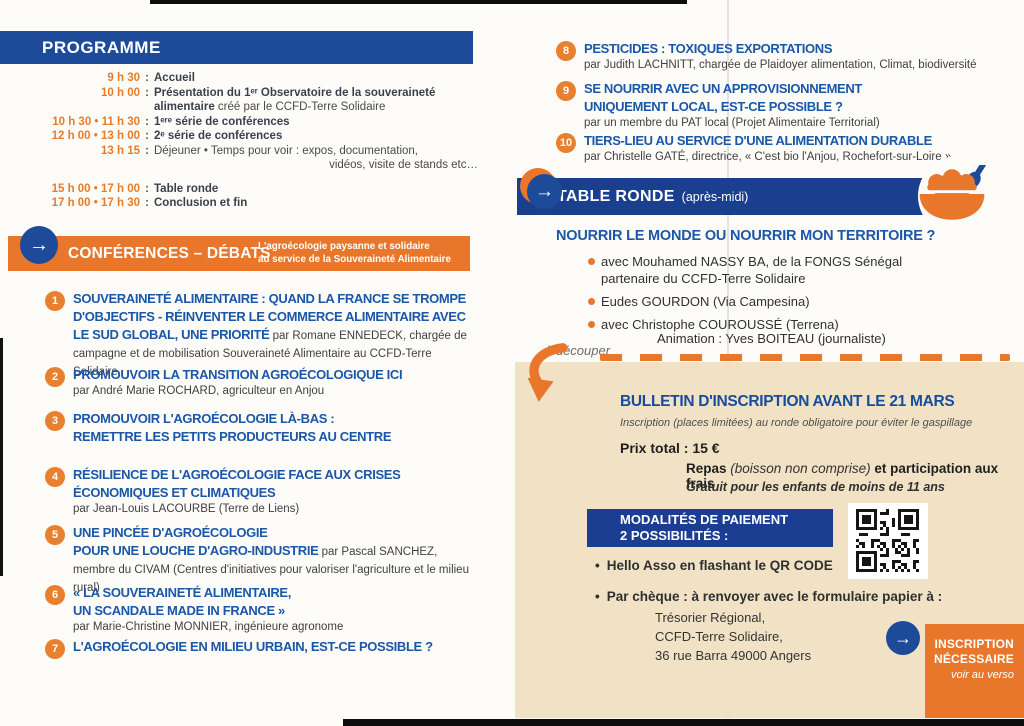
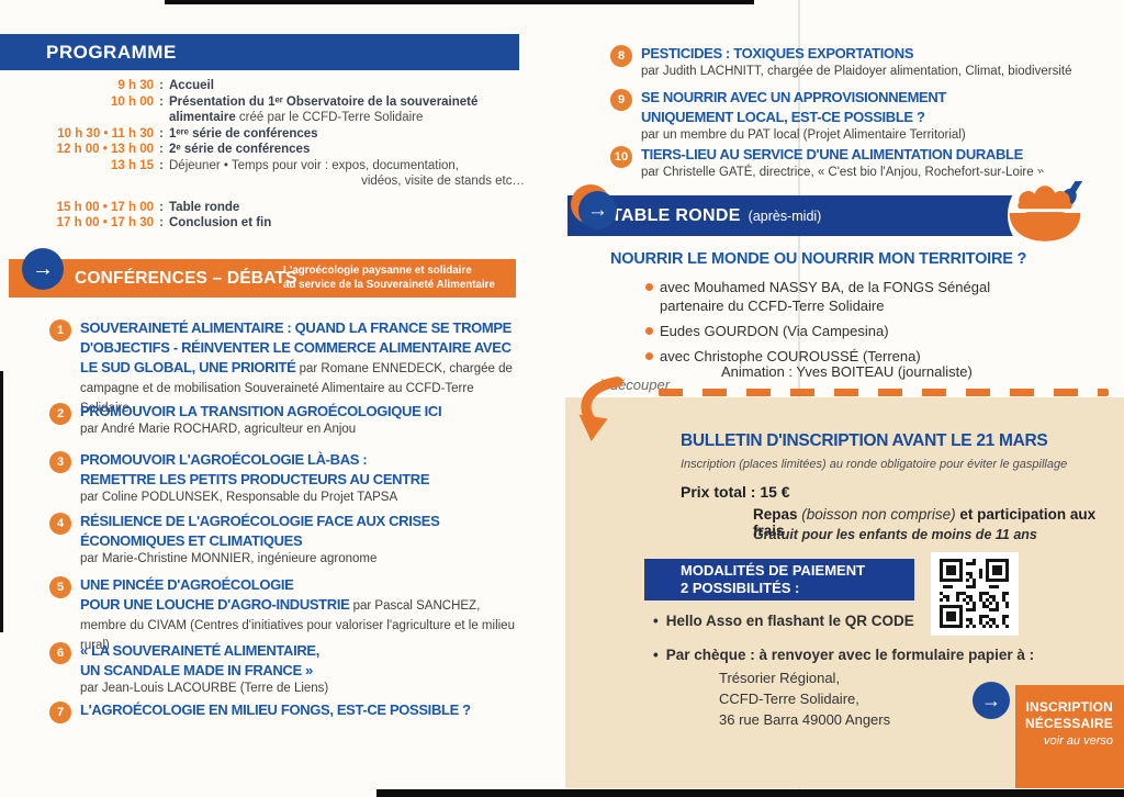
  PROGRAMME
  9 h 30
  :
  Accueil
  10 h 00
  :
  Présentation du 1ᵉʳ Observatoire de la souveraineté alimentaire créé par le CCFD-Terre Solidaire
  10 h 30 • 11 h 30
  :
  1ᵉʳᵉ série de conférences
  12 h 00 • 13 h 00
  :
  2ᵉ série de conférences
  13 h 15
  :
  Déjeuner • Temps pour voir : expos, documentation,
  vidéos, visite de stands etc…
  15 h 00 • 17 h 00
  :
  Table ronde
  17 h 00 • 17 h 30
  :
  Conclusion et fin
  →
  CONFÉRENCES – DÉBATS
  L'agroécologie paysanne et solidaire
  au service de la Souveraineté Alimentaire
  1
  SOUVERAINETÉ ALIMENTAIRE : QUAND LA FRANCE SE TROMPE
  D'OBJECTIFS - RÉINVENTER LE COMMERCE ALIMENTAIRE AVEC
  LE SUD GLOBAL, UNE PRIORITÉ par Romane ENNEDECK, chargée de campagne et de mobilisation Souveraineté Alimentaire au CCFD-Terre Solidaire
  2
  PROMOUVOIR LA TRANSITION AGROÉCOLOGIQUE ICI
  par André Marie ROCHARD, agriculteur en Anjou
  3
  PROMOUVOIR L'AGROÉCOLOGIE LÀ-BAS :
  REMETTRE LES PETITS PRODUCTEURS AU CENTRE
+ par Coline PODLUNSEK, Responsable du Projet TAPSA
  4
  RÉSILIENCE DE L'AGROÉCOLOGIE FACE AUX CRISES
  ÉCONOMIQUES ET CLIMATIQUES
- par Jean-Louis LACOURBE (Terre de Liens)
+ par Marie-Christine MONNIER, ingénieure agronome
  5
  UNE PINCÉE D'AGROÉCOLOGIE
  POUR UNE LOUCHE D'AGRO-INDUSTRIE par Pascal SANCHEZ, membre du CIVAM (Centres d'initiatives pour valoriser l'agriculture et le milieu rural)
  6
  « LA SOUVERAINETÉ ALIMENTAIRE,
  UN SCANDALE MADE IN FRANCE »
- par Marie-Christine MONNIER, ingénieure agronome
+ par Jean-Louis LACOURBE (Terre de Liens)
  7
- L'AGROÉCOLOGIE EN MILIEU URBAIN, EST-CE POSSIBLE ?
+ L'AGROÉCOLOGIE EN MILIEU FONGS, EST-CE POSSIBLE ?
  8
  PESTICIDES : TOXIQUES EXPORTATIONS
  par Judith LACHNITT, chargée de Plaidoyer alimentation, Climat, biodiversité
  9
  SE NOURRIR AVEC UN APPROVISIONNEMENT
  UNIQUEMENT LOCAL, EST-CE POSSIBLE ?
  par un membre du PAT local (Projet Alimentaire Territorial)
  10
  TIERS-LIEU AU SERVICE D'UNE ALIMENTATION DURABLE
  par Christelle GATÉ, directrice, « C'est bio l'Anjou, Rochefort-sur-Loire
  TABLE RONDE
  (après-midi)
  →
  NOURRIR LE MONDE OU NOURRIR MON TERRITOIRE ?
  avec Mouhamed NASSY BA, de la FONGS Sénégal
  partenaire du CCFD-Terre Solidaire
  Eudes GOURDON (Via Campesina)
  avec Christophe COUROUSSÉ (Terrena)
  Animation : Yves BOITEAU (journaliste)
  BULLETIN D'INSCRIPTION AVANT LE 21 MARS
  Inscription (places limitées) au ronde obligatoire pour éviter le gaspillage
  Prix total : 15 €
  Repas (boisson non comprise) et participation aux frais
  Gratuit pour les enfants de moins de 11 ans
  MODALITÉS DE PAIEMENT
  2 POSSIBILITÉS :
  •
  Hello Asso en flashant le QR CODE
  •
  Par chèque : à renvoyer avec le formulaire papier à :
  Trésorier Régional,
  CCFD-Terre Solidaire,
  36 rue Barra 49000 Angers
  →
  INSCRIPTION
  NÉCESSAIRE
  voir au verso
